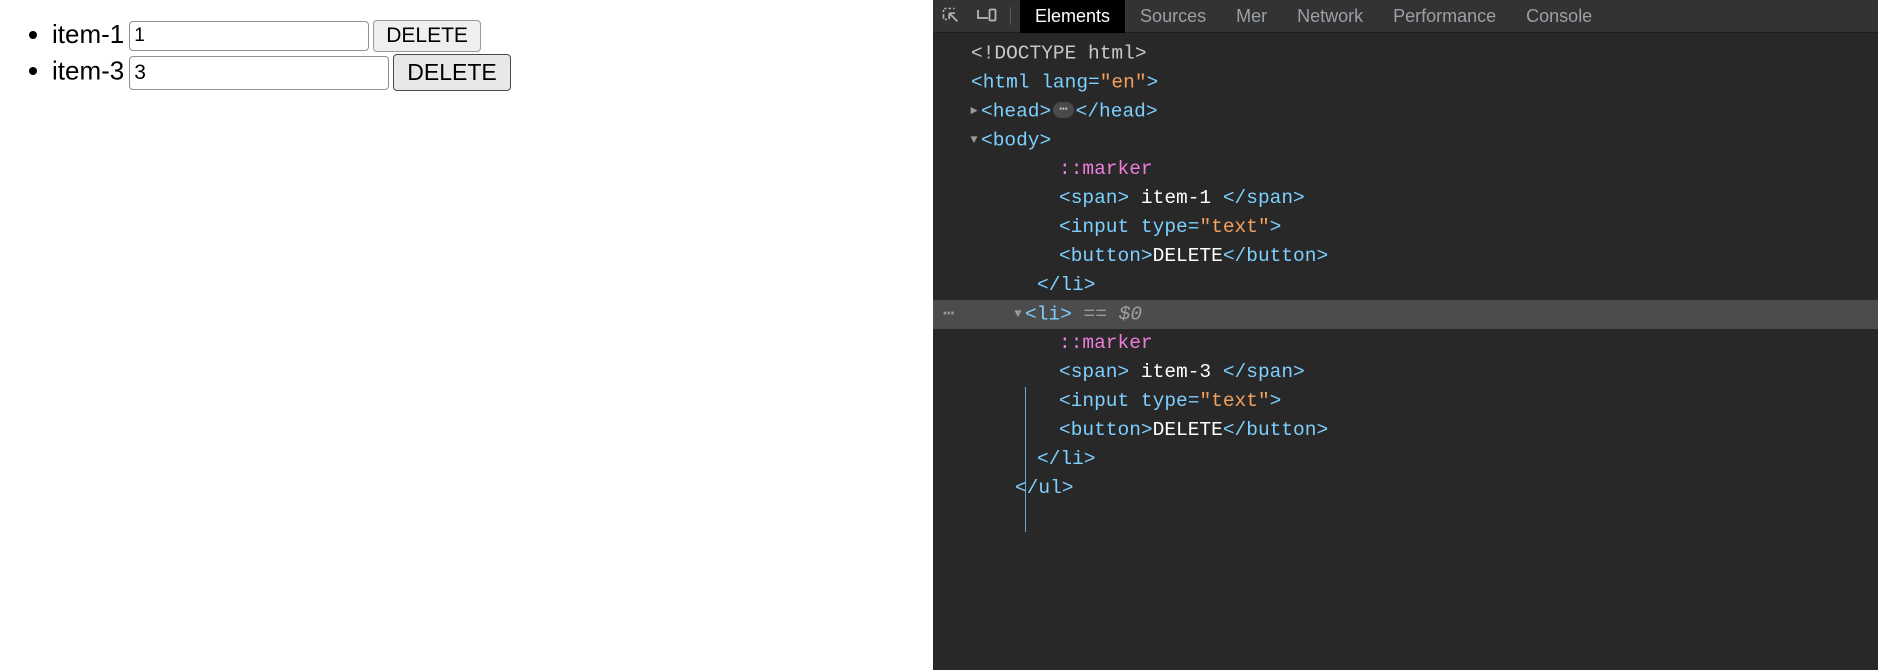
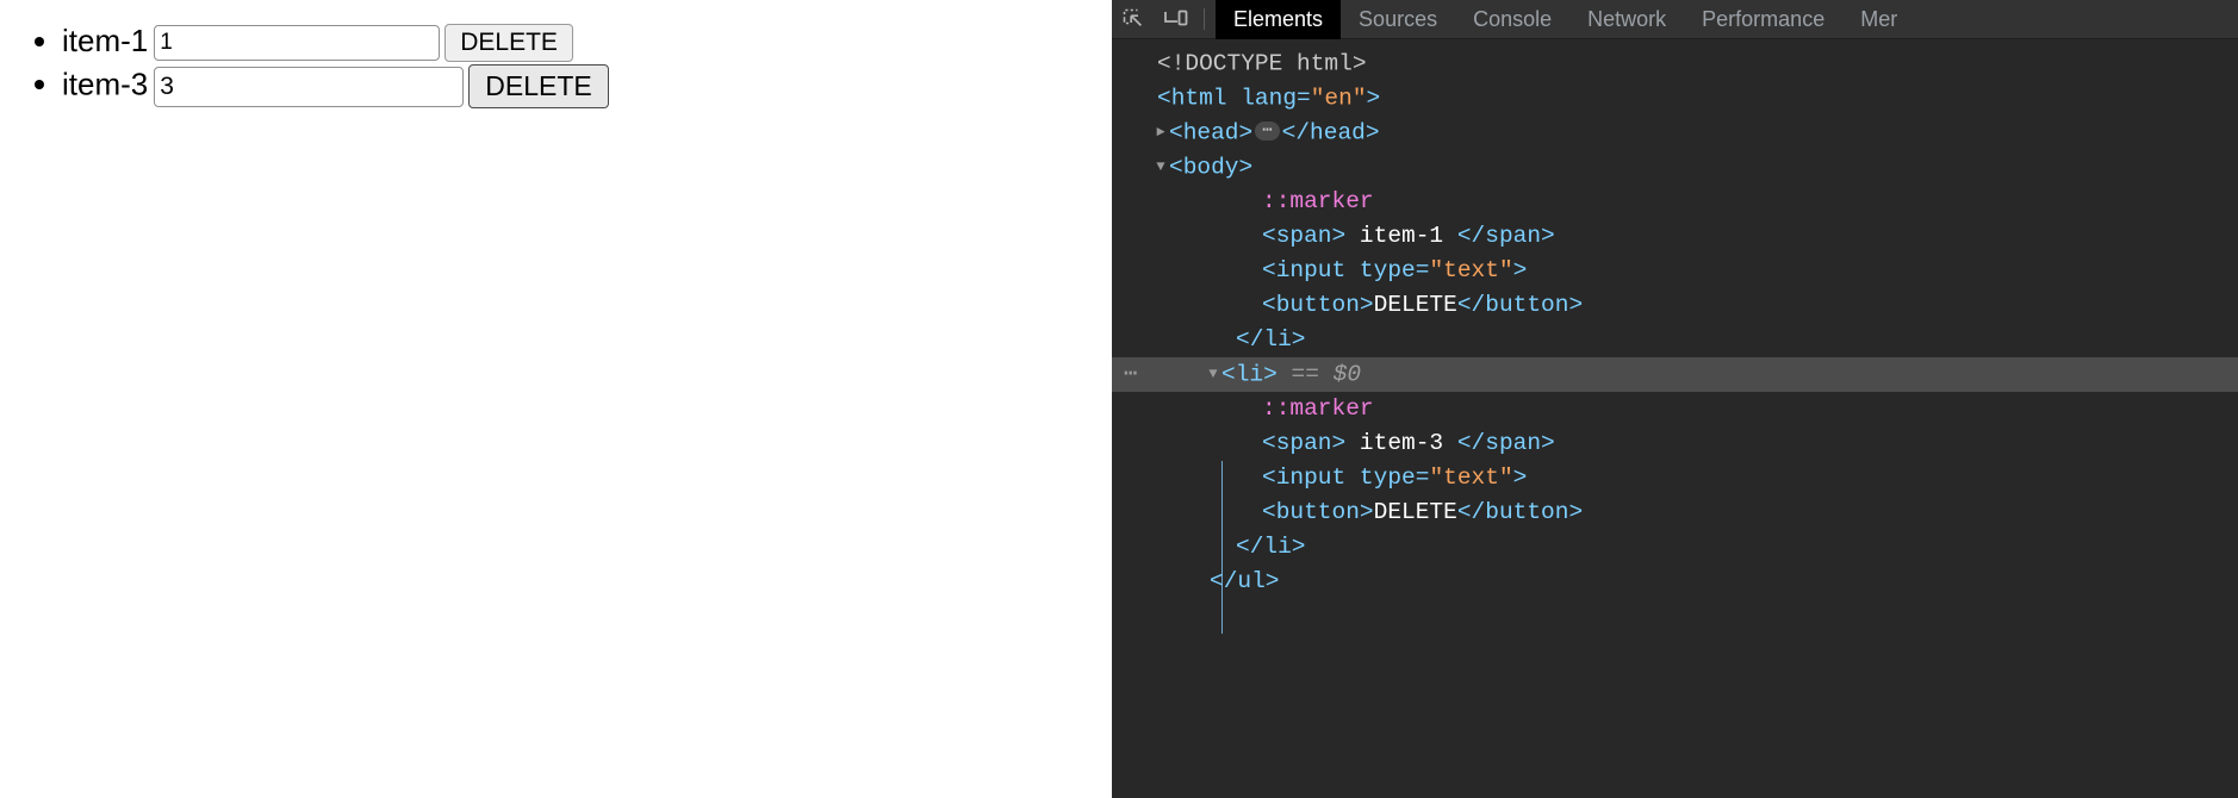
  item-1 1 DELETE
  item-3 3 DELETE
  Elements
  Sources
- Mer
+ Console
  Network
  Performance
- Console
+ Mer
  <!DOCTYPE html>
  <html lang="en">
  ► <head> ⋯ </head>
  ▼ <body>
  ::marker
  <span> item-1 </span>
  <input type="text">
  <button>DELETE</button>
  </li>
  ⋯
  ▼ <li> == $0
  ::marker
  <span> item-3 </span>
  <input type="text">
  <button>DELETE</button>
  </li>
  </ul>
